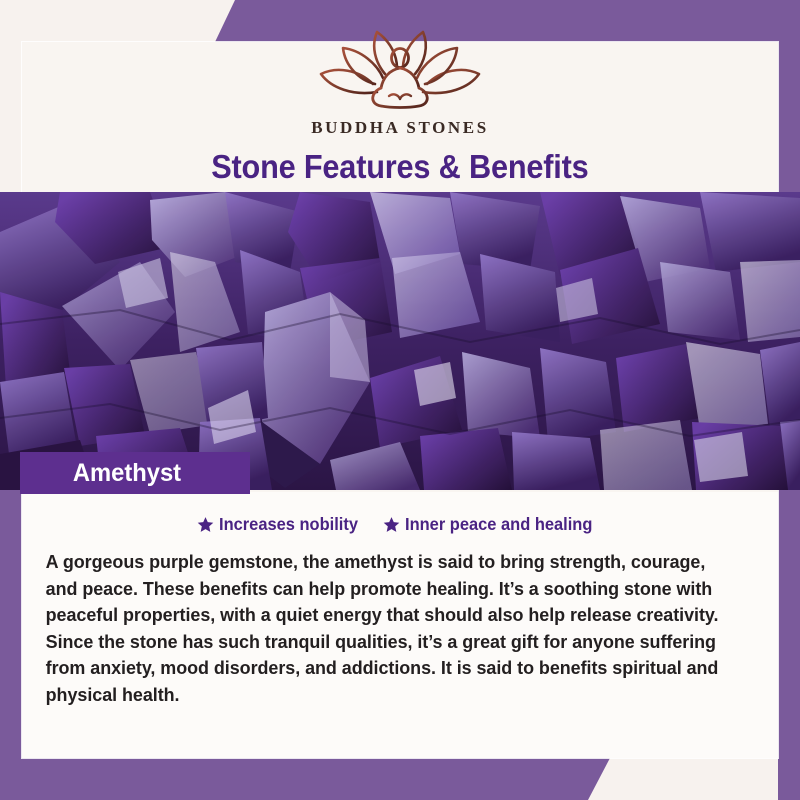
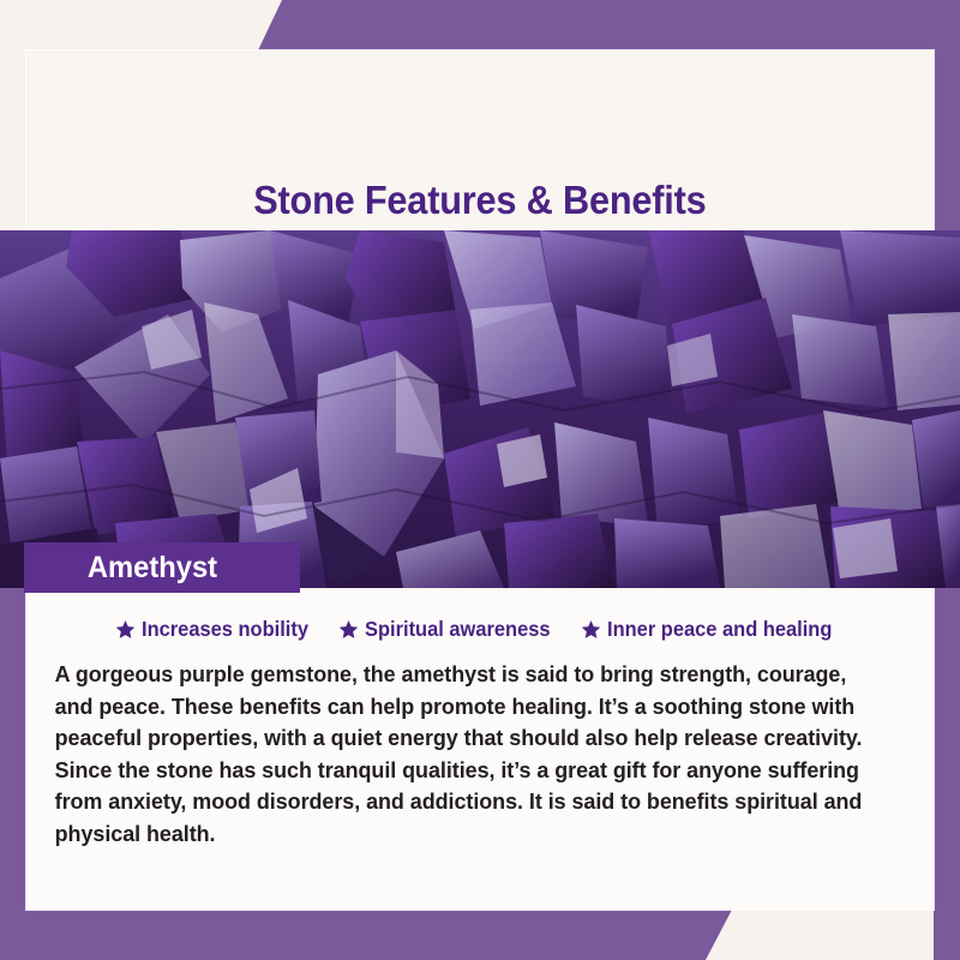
- BUDDHA STONES
  Stone Features & Benefits
  Amethyst
  Increases nobility
+ Spiritual awareness
  Inner peace and healing
  A gorgeous purple gemstone, the amethyst is said to bring strength, courage, and peace. These benefits can help promote healing. It’s a soothing stone with peaceful properties, with a quiet energy that should also help release creativity. Since the stone has such tranquil qualities, it’s a great gift for anyone suffering from anxiety, mood disorders, and addictions. It is said to benefits spiritual and physical health.
